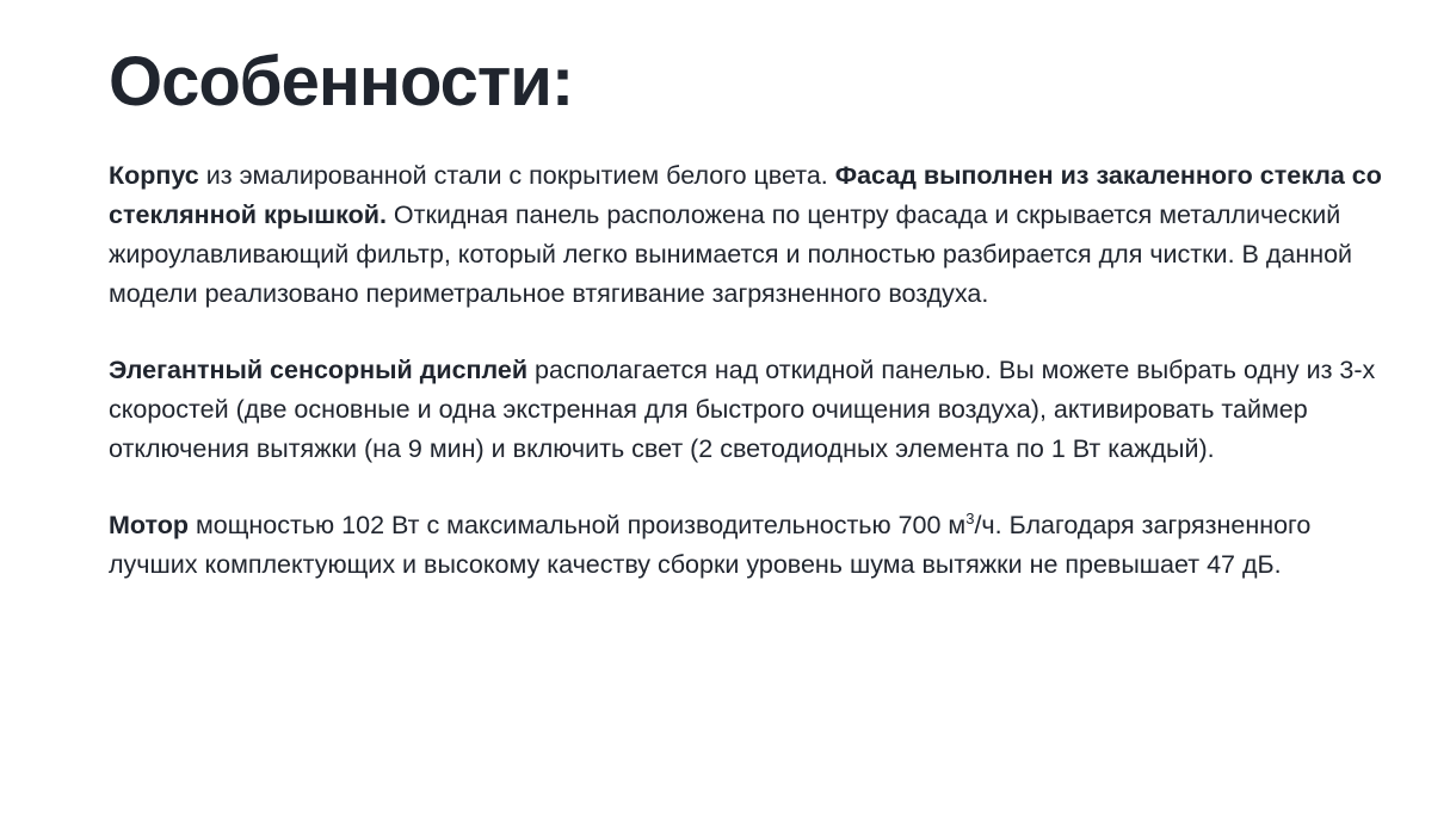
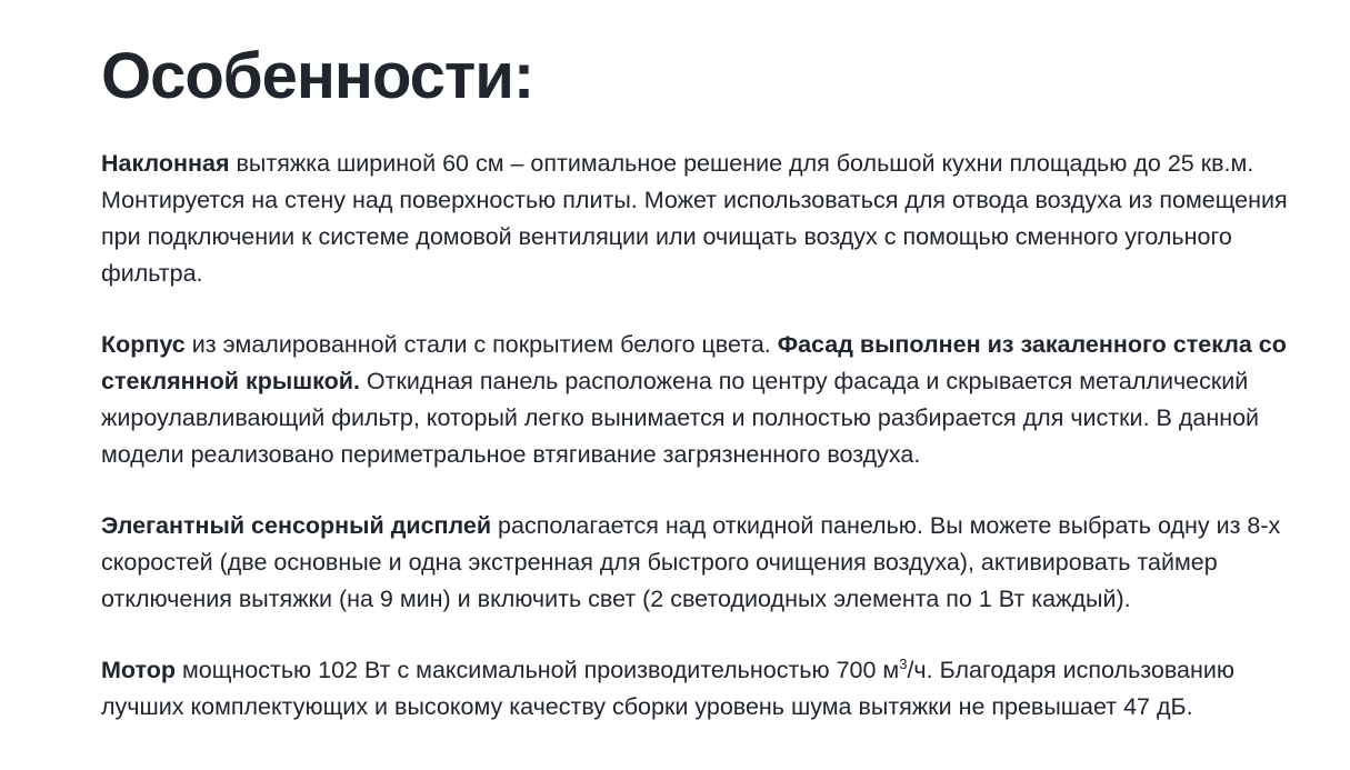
  Особенности:
+ Наклонная вытяжка шириной 60 см – оптимальное решение для большой кухни площадью до 25 кв.м. Монтируется на стену над поверхностью плиты. Может использоваться для отвода воздуха из помещения при подключении к системе домовой вентиляции или очищать воздух с помощью сменного угольного фильтра.
  Корпус из эмалированной стали с покрытием белого цвета. Фасад выполнен из закаленного стекла со стеклянной крышкой. Откидная панель расположена по центру фасада и скрывается металлический жироулавливающий фильтр, который легко вынимается и полностью разбирается для чистки. В данной модели реализовано периметральное втягивание загрязненного воздуха.
- Элегантный сенсорный дисплей располагается над откидной панелью. Вы можете выбрать одну из 3-х скоростей (две основные и одна экстренная для быстрого очищения воздуха), активировать таймер отключения вытяжки (на 9 мин) и включить свет (2 светодиодных элемента по 1 Вт каждый).
+ Элегантный сенсорный дисплей располагается над откидной панелью. Вы можете выбрать одну из 8-х скоростей (две основные и одна экстренная для быстрого очищения воздуха), активировать таймер отключения вытяжки (на 9 мин) и включить свет (2 светодиодных элемента по 1 Вт каждый).
- Мотор мощностью 102 Вт с максимальной производительностью 700 м3/ч. Благодаря загрязненного лучших комплектующих и высокому качеству сборки уровень шума вытяжки не превышает 47 дБ.
+ Мотор мощностью 102 Вт с максимальной производительностью 700 м3/ч. Благодаря использованию лучших комплектующих и высокому качеству сборки уровень шума вытяжки не превышает 47 дБ.
